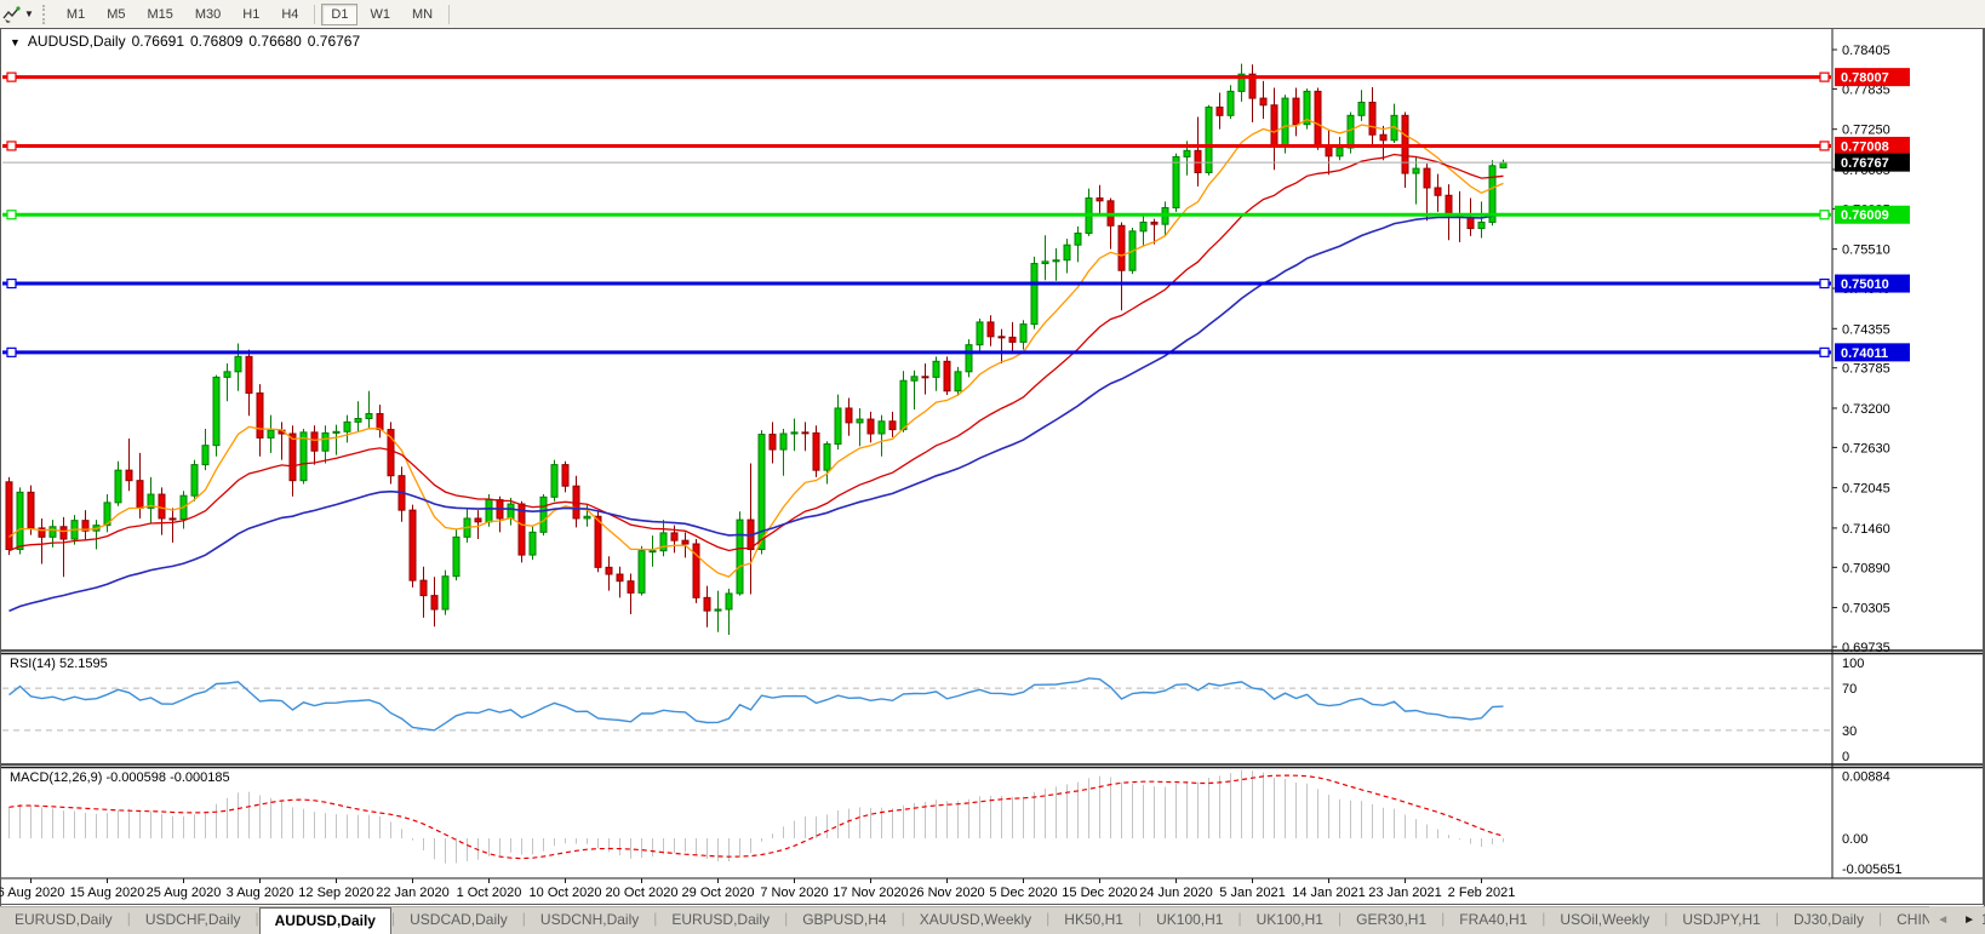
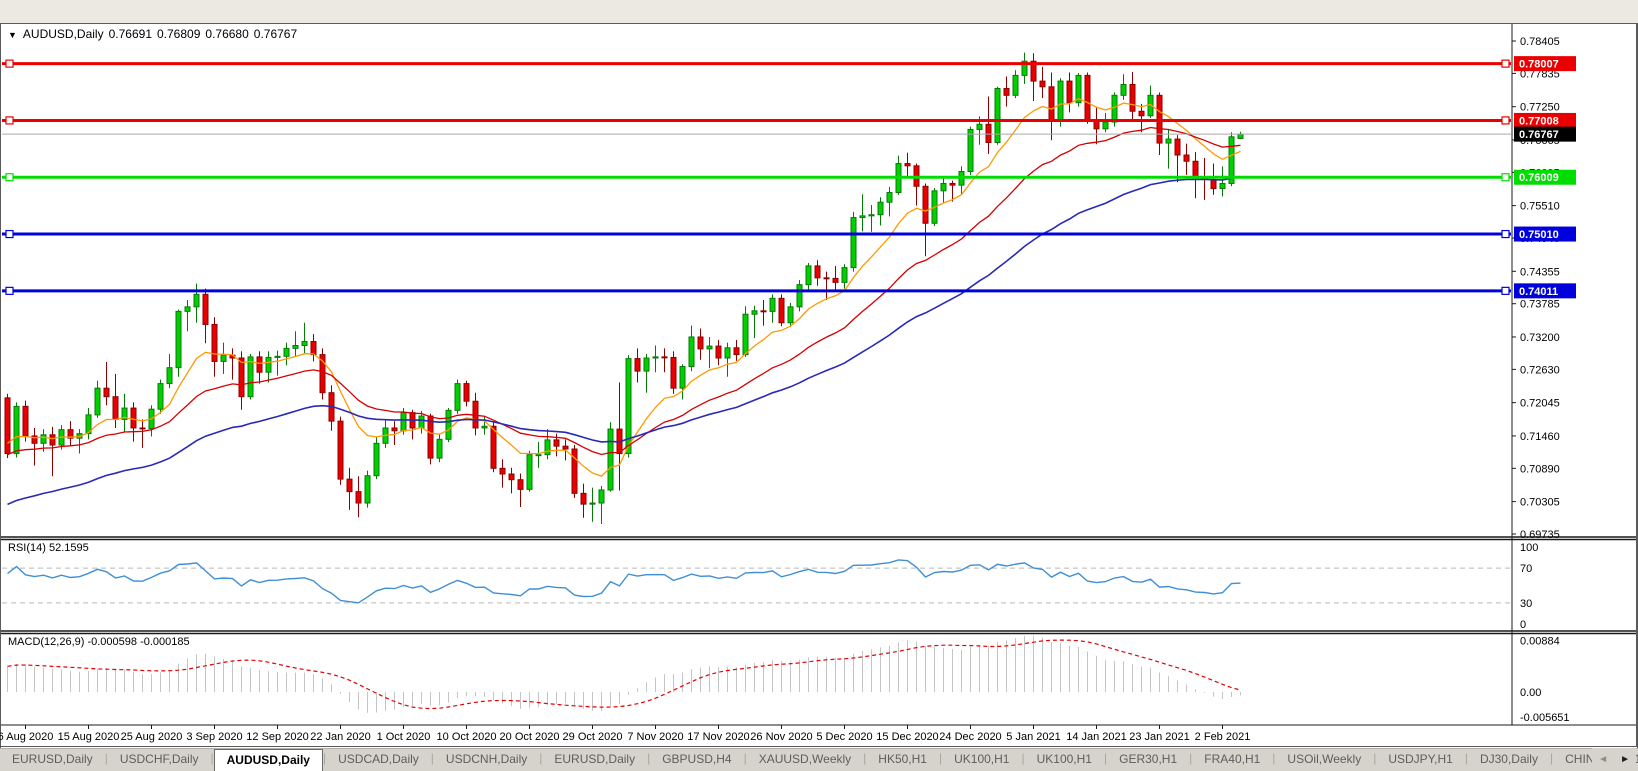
- ▼
- M1
- M5
- M15
- M30
- H1
- H4
- D1
- W1
- MN
  ▼ AUDUSD,Daily 0.76691 0.76809 0.76680 0.76767
  RSI(14) 52.1595
  MACD(12,26,9) -0.000598 -0.000185
  0.78405
  0.77835
  0.77250
  0.75510
  0.74355
  0.73785
  0.73200
  0.72630
  0.72045
  0.71460
  0.70890
  0.70305
  0.69735
  0.78007
  0.77008
  0.76009
  0.75010
  0.74011
  0.76767
  100
  70
  30
  0
  0.00884
  0.00
  -0.005651
  6 Aug 2020
  15 Aug 2020
  25 Aug 2020
- 3 Aug 2020
+ 3 Sep 2020
  12 Sep 2020
  22 Jan 2020
  1 Oct 2020
  10 Oct 2020
  20 Oct 2020
  29 Oct 2020
  7 Nov 2020
  17 Nov 2020
  26 Nov 2020
  5 Dec 2020
  15 Dec 2020
- 24 Jun 2020
+ 24 Dec 2020
  5 Jan 2021
  14 Jan 2021
  23 Jan 2021
  2 Feb 2021
  EURUSD,Daily
  |
  USDCHF,Daily
  |
  AUDUSD,Daily
  |
  USDCAD,Daily
  |
  USDCNH,Daily
  |
  EURUSD,Daily
  |
  GBPUSD,H4
  |
  XAUUSD,Weekly
  |
  HK50,H1
  |
  UK100,H1
  |
  UK100,H1
  |
  GER30,H1
  |
  FRA40,H1
  |
  USOil,Weekly
  |
  USDJPY,H1
  |
  DJ30,Daily
  |
  ◄
  ►
